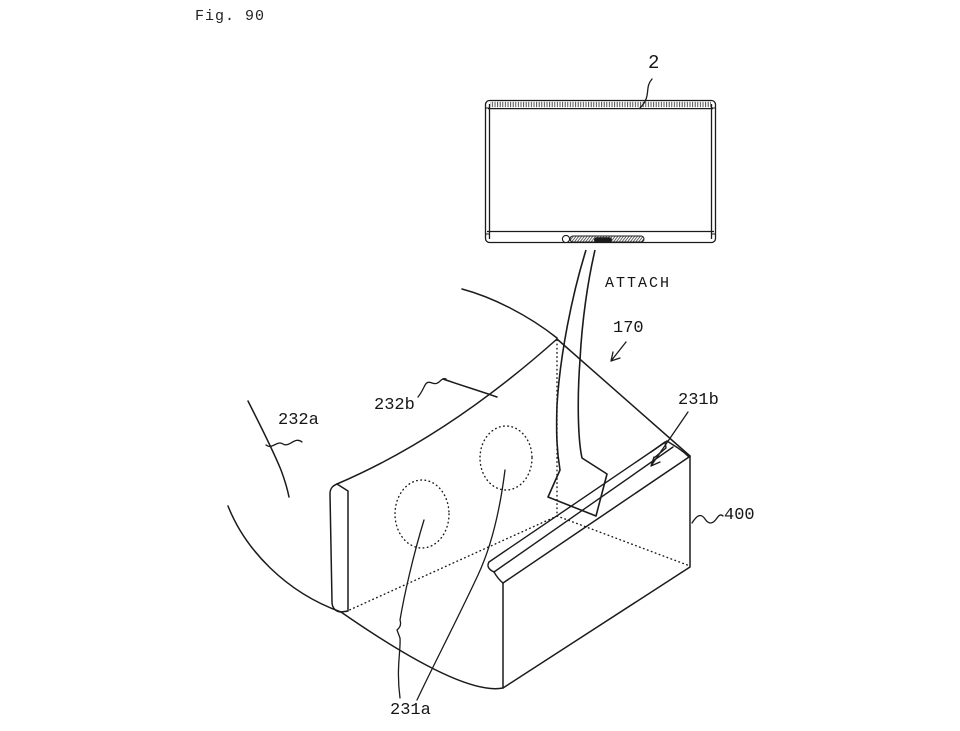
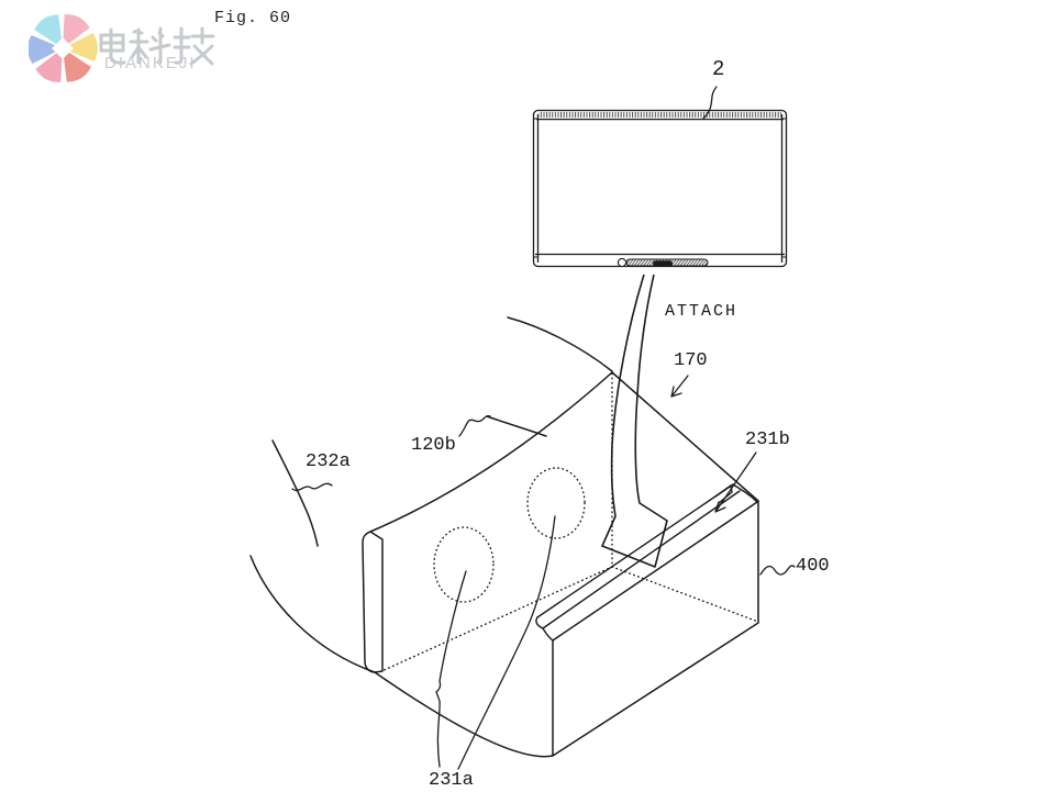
+ DIANKEJI
- Fig. 90
+ Fig. 60
  2
  ATTACH
  170
  231b
  400
- 232b
+ 120b
  232a
  231a
